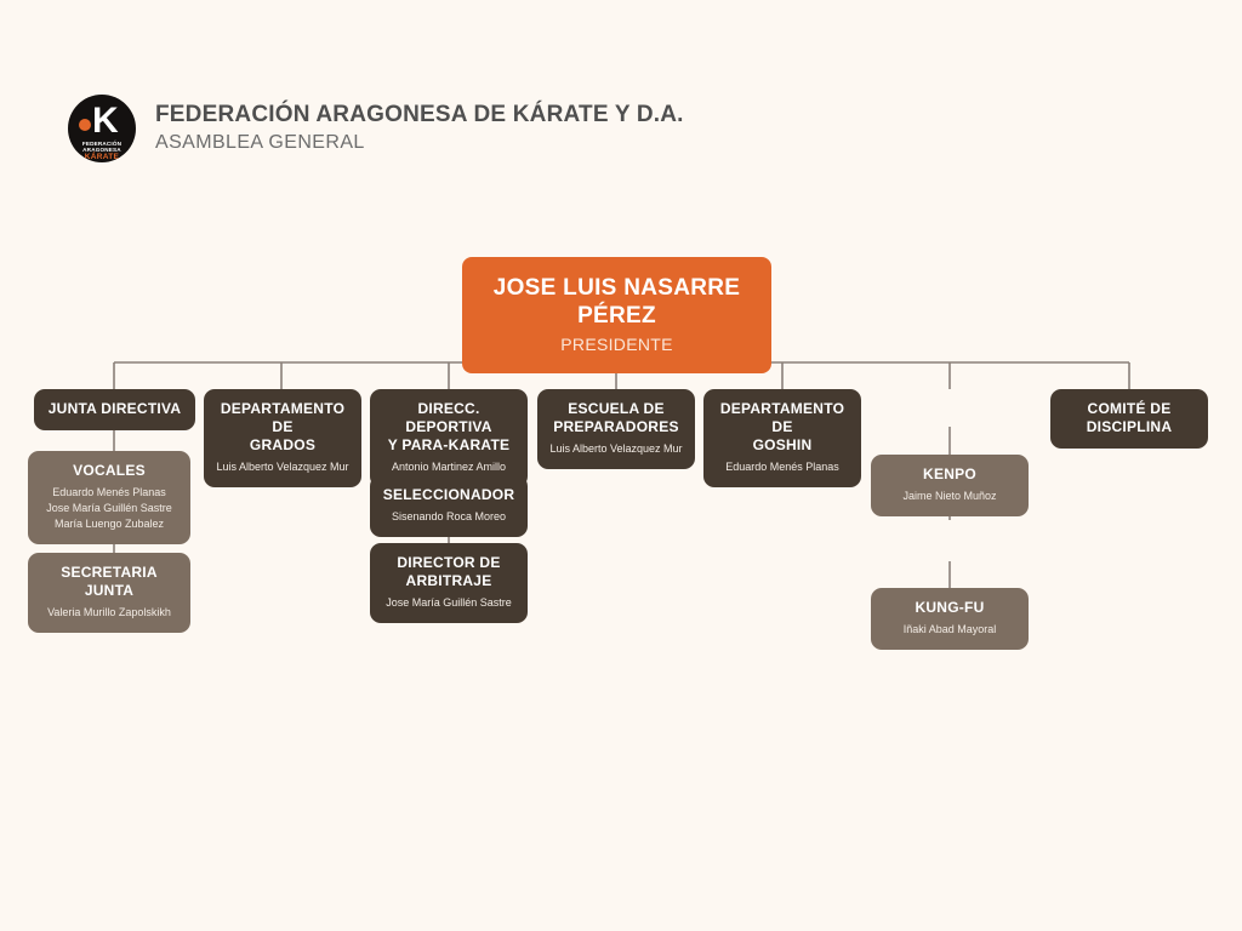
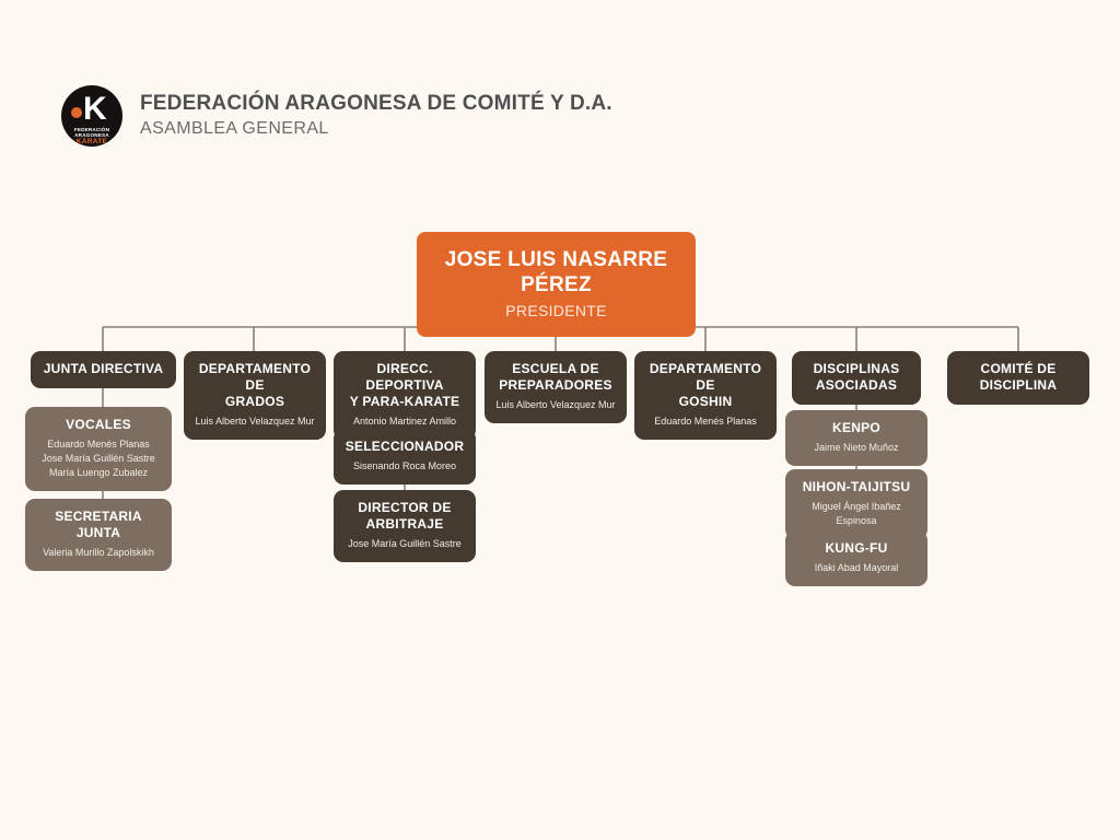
  K
- FEDERACIÓN ARAGONESA DE KÁRATE Y D.A.
+ FEDERACIÓN ARAGONESA DE COMITÉ Y D.A.
  ASAMBLEA GENERAL
  JOSE LUIS NASARRE PÉREZ
  PRESIDENTE
  JUNTA DIRECTIVA
  DEPARTAMENTO DE
  GRADOS
  Luis Alberto Velazquez Mur
  DIRECC. DEPORTIVA
  Y PARA-KARATE
  Antonio Martinez Amillo
  ESCUELA DE
  PREPARADORES
  Luis Alberto Velazquez Mur
  DEPARTAMENTO DE
  GOSHIN
  Eduardo Menés Planas
+ DISCIPLINAS
+ ASOCIADAS
  COMITÉ DE
  DISCIPLINA
  VOCALES
  Eduardo Menés Planas
  Jose María Guillén Sastre
  María Luengo Zubalez
  SECRETARIA JUNTA
  Valeria Murillo Zapolskikh
  SELECCIONADOR
  Sisenando Roca Moreo
  DIRECTOR DE
  ARBITRAJE
  Jose María Guillén Sastre
  KENPO
  Jaime Nieto Muñoz
+ NIHON-TAIJITSU
+ Miguel Ángel Ibañez Espinosa
  KUNG-FU
  Iñaki Abad Mayoral
